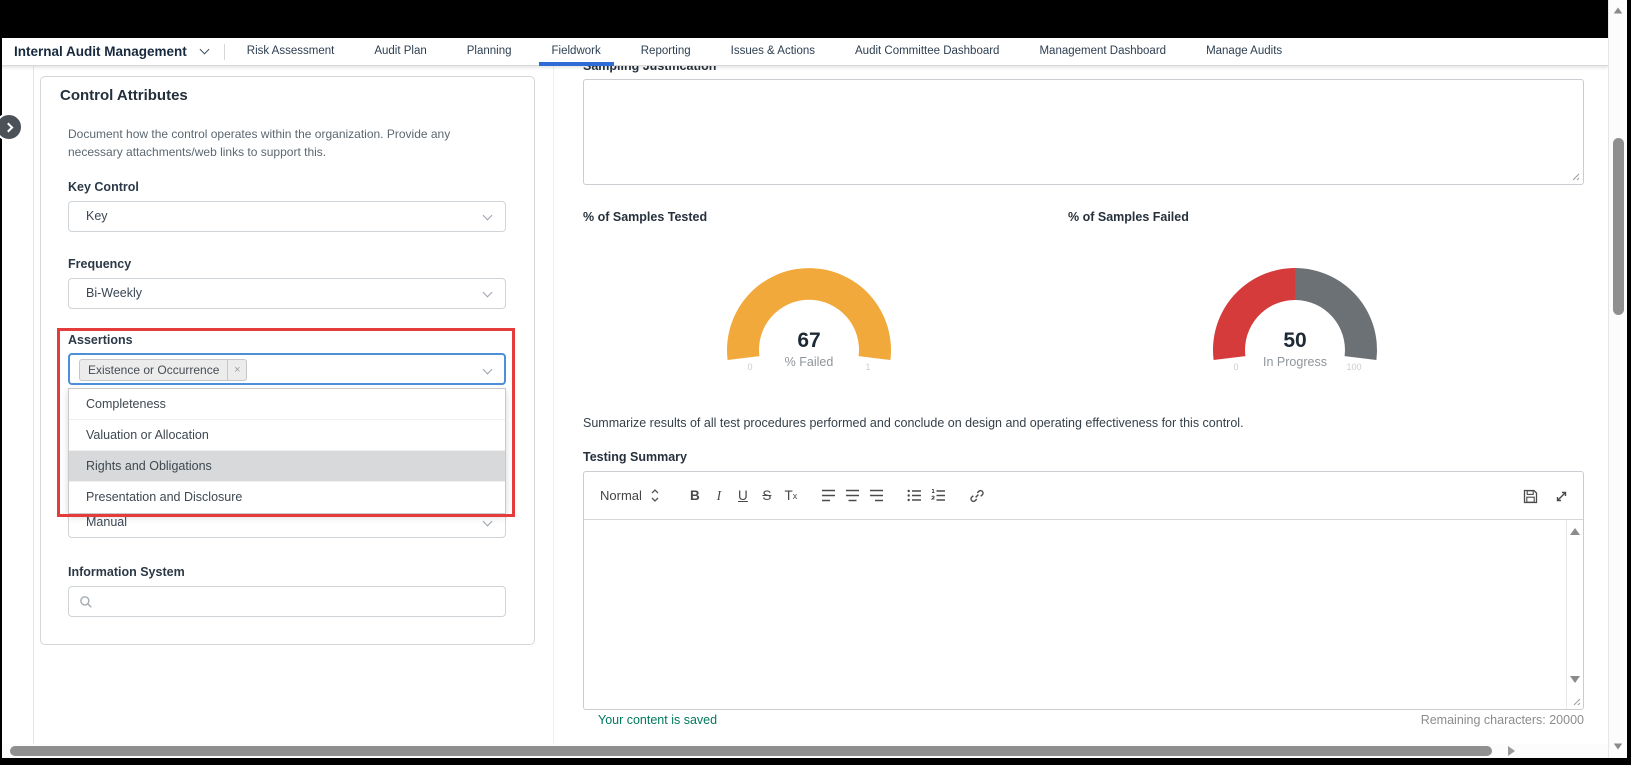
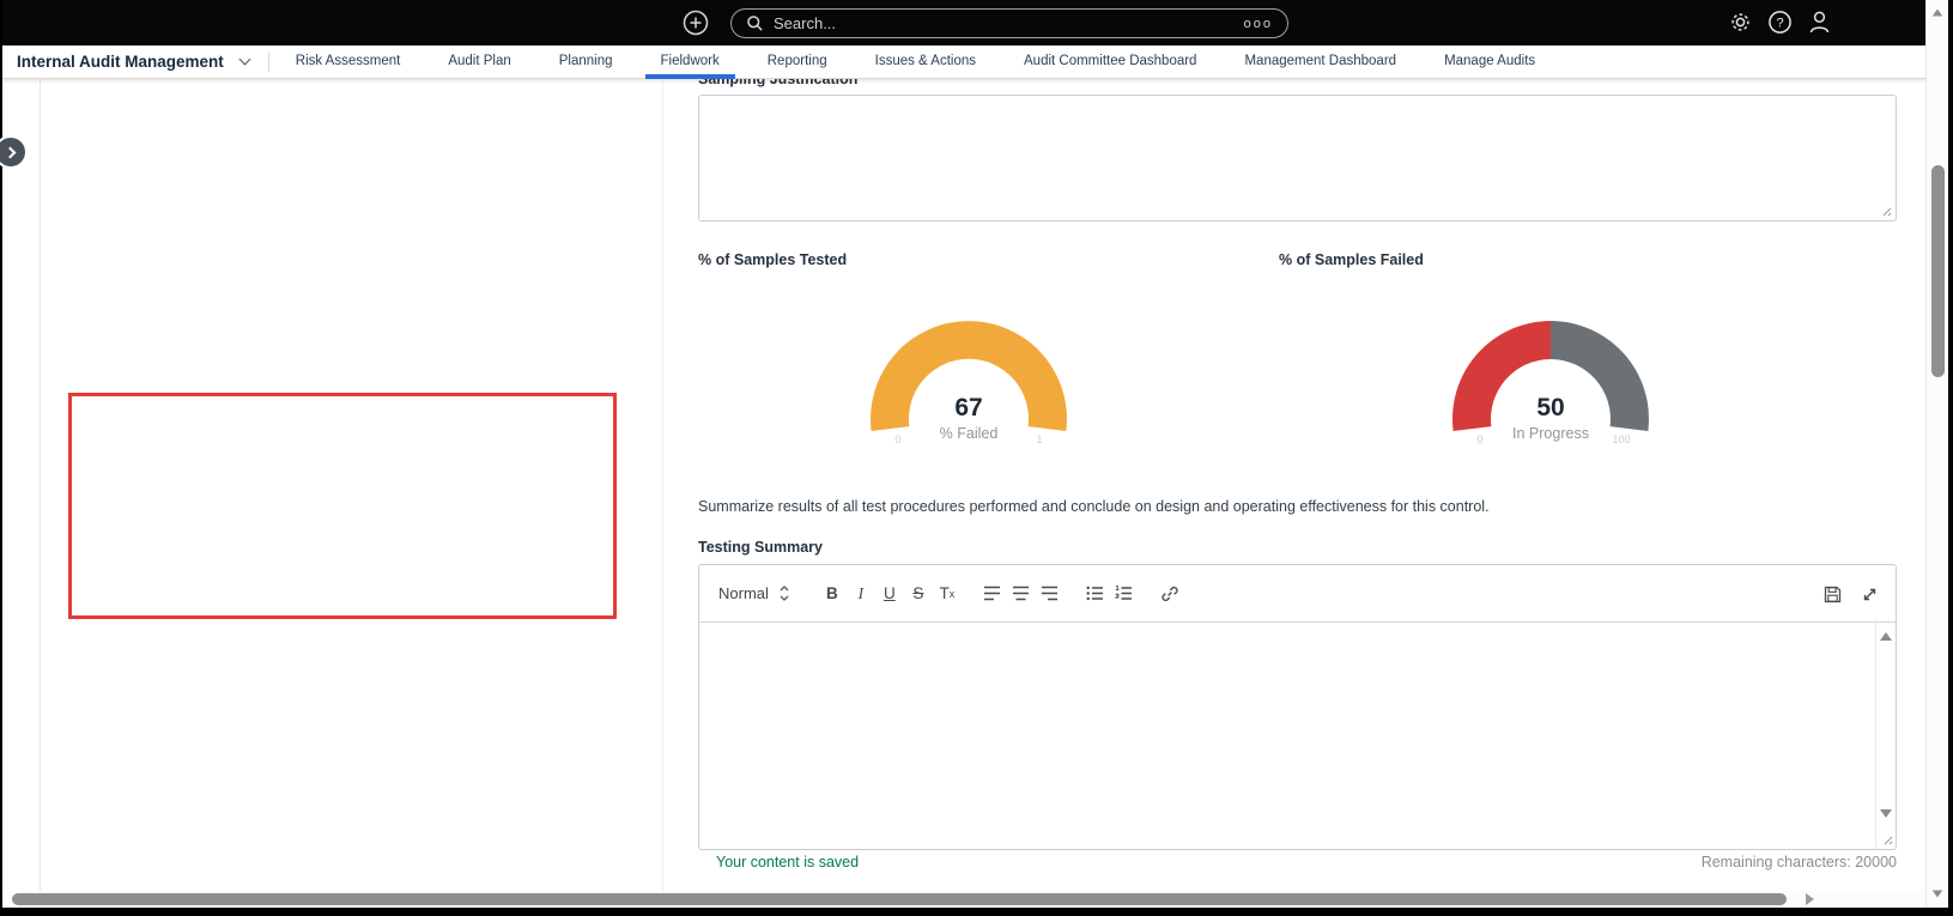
+ Search...
+ ooo
+ ?
  Internal Audit Management
  Risk Assessment
  Audit Plan
  Planning
  Fieldwork
  Reporting
  Issues & Actions
  Audit Committee Dashboard
  Management Dashboard
  Manage Audits
- Control Attributes
- Document how the control operates within the organization. Provide any necessary attachments/web links to support this.
- Key Control
- Key
- Frequency
- Bi-Weekly
- Assertions
- Existence or Occurrence
- ×
- Completeness
- Valuation or Allocation
- Rights and Obligations
- Presentation and Disclosure
- Manual
- Information System
  Sampling Justification
  % of Samples Tested
  % of Samples Failed
  67
  % Failed
  0
  1
  50
  In Progress
  0
  100
  Summarize results of all test procedures performed and conclude on design and operating effectiveness for this control.
  Testing Summary
  Normal
  B
  I
  U
  S
  T
  x
  Your content is saved
  Remaining characters: 20000
